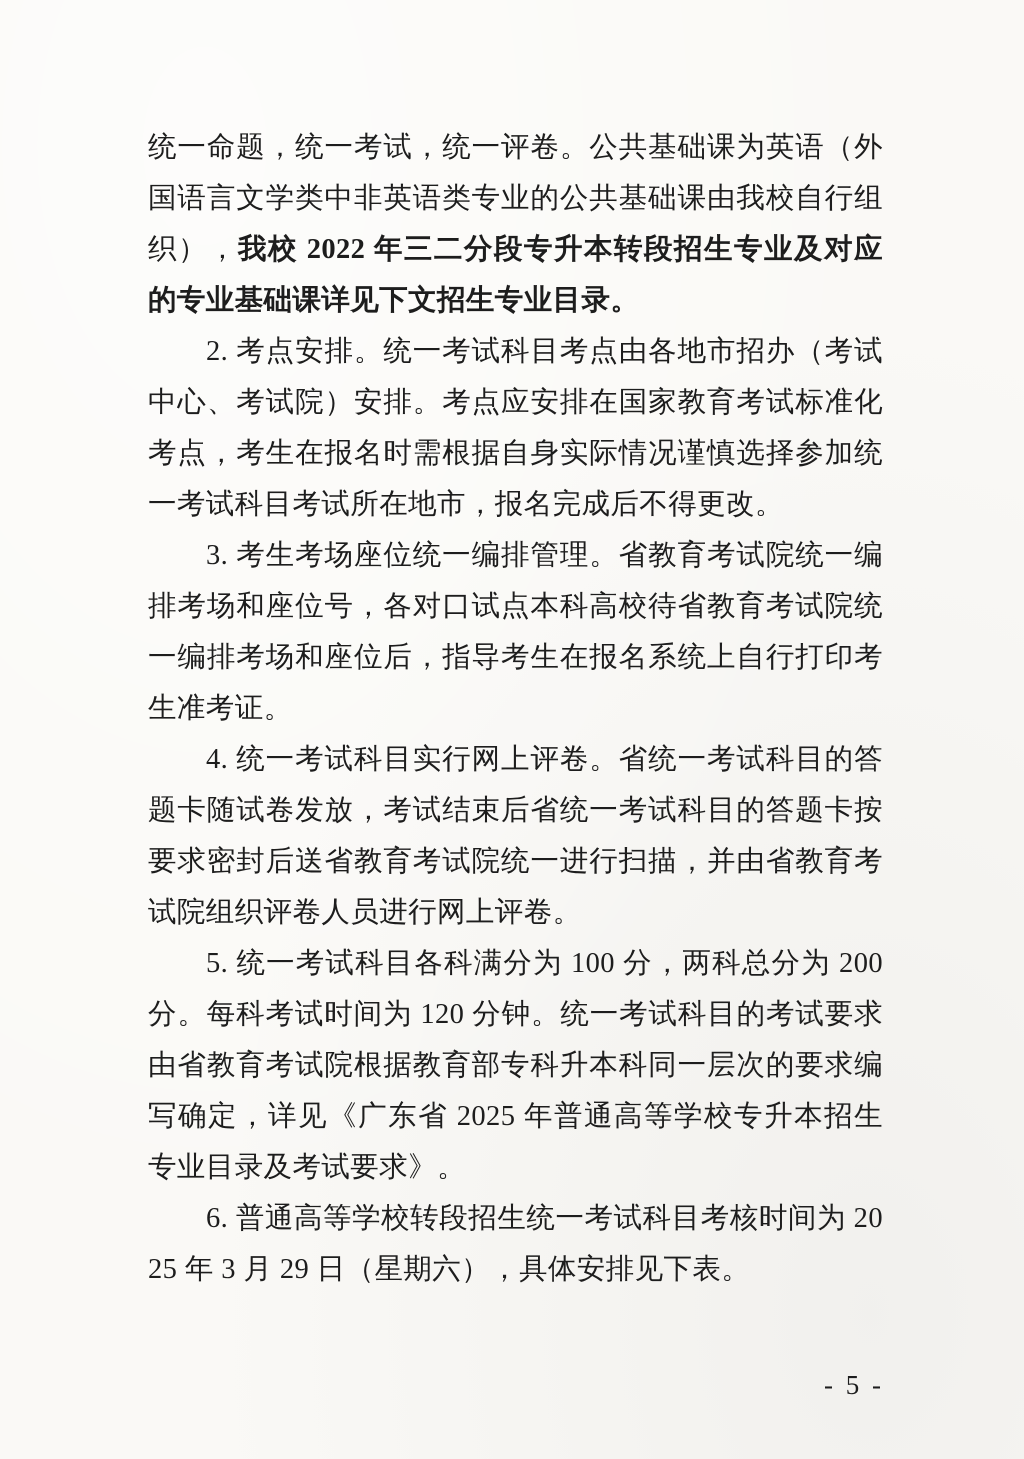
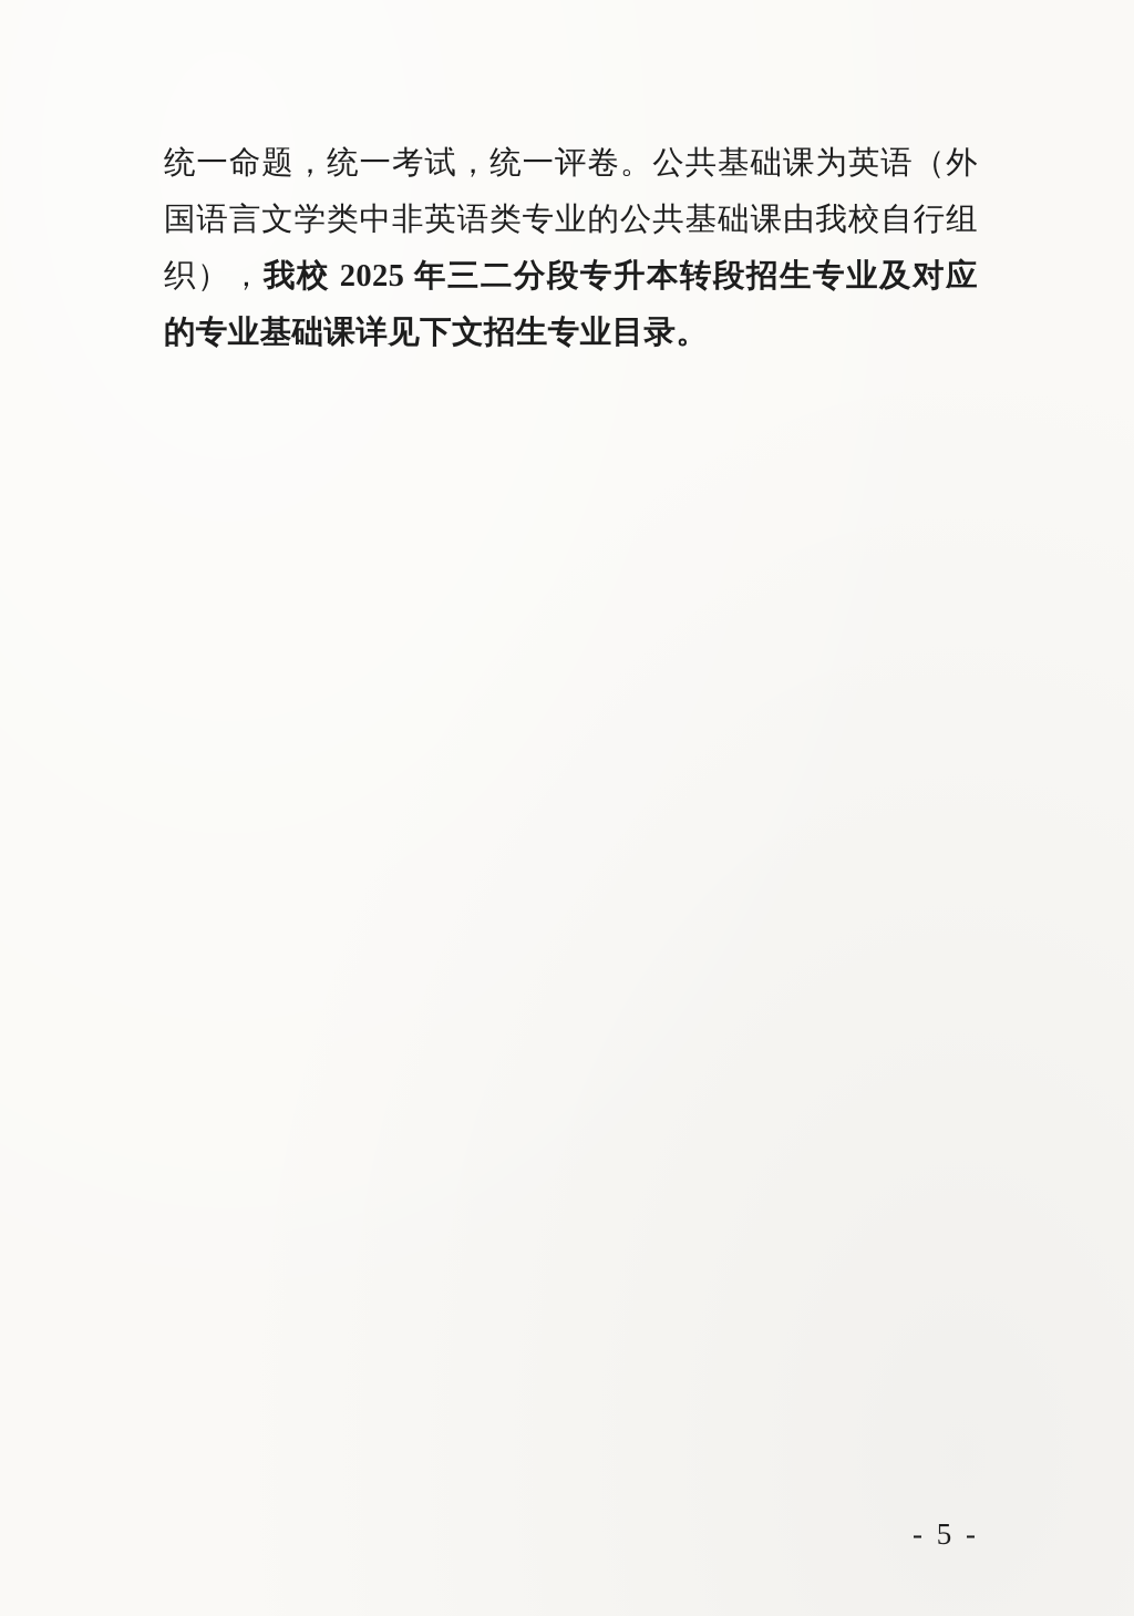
- 统一命题，统一考试，统一评卷。公共基础课为英语（外国语言文学类中非英语类专业的公共基础课由我校自行组织），我校 2022 年三二分段专升本转段招生专业及对应的专业基础课详见下文招生专业目录。
+ 统一命题，统一考试，统一评卷。公共基础课为英语（外国语言文学类中非英语类专业的公共基础课由我校自行组织），我校 2025 年三二分段专升本转段招生专业及对应的专业基础课详见下文招生专业目录。
- 2. 考点安排。统一考试科目考点由各地市招办（考试中心、考试院）安排。考点应安排在国家教育考试标准化考点，考生在报名时需根据自身实际情况谨慎选择参加统一考试科目考试所在地市，报名完成后不得更改。
- 3. 考生考场座位统一编排管理。省教育考试院统一编排考场和座位号，各对口试点本科高校待省教育考试院统一编排考场和座位后，指导考生在报名系统上自行打印考生准考证。
- 4. 统一考试科目实行网上评卷。省统一考试科目的答题卡随试卷发放，考试结束后省统一考试科目的答题卡按要求密封后送省教育考试院统一进行扫描，并由省教育考试院组织评卷人员进行网上评卷。
- 5. 统一考试科目各科满分为 100 分，两科总分为 200 分。每科考试时间为 120 分钟。统一考试科目的考试要求由省教育考试院根据教育部专科升本科同一层次的要求编写确定，详见《广东省 2025 年普通高等学校专升本招生专业目录及考试要求》。
- 6. 普通高等学校转段招生统一考试科目考核时间为 2025 年 3 月 29 日（星期六），具体安排见下表。
  - 5 -
